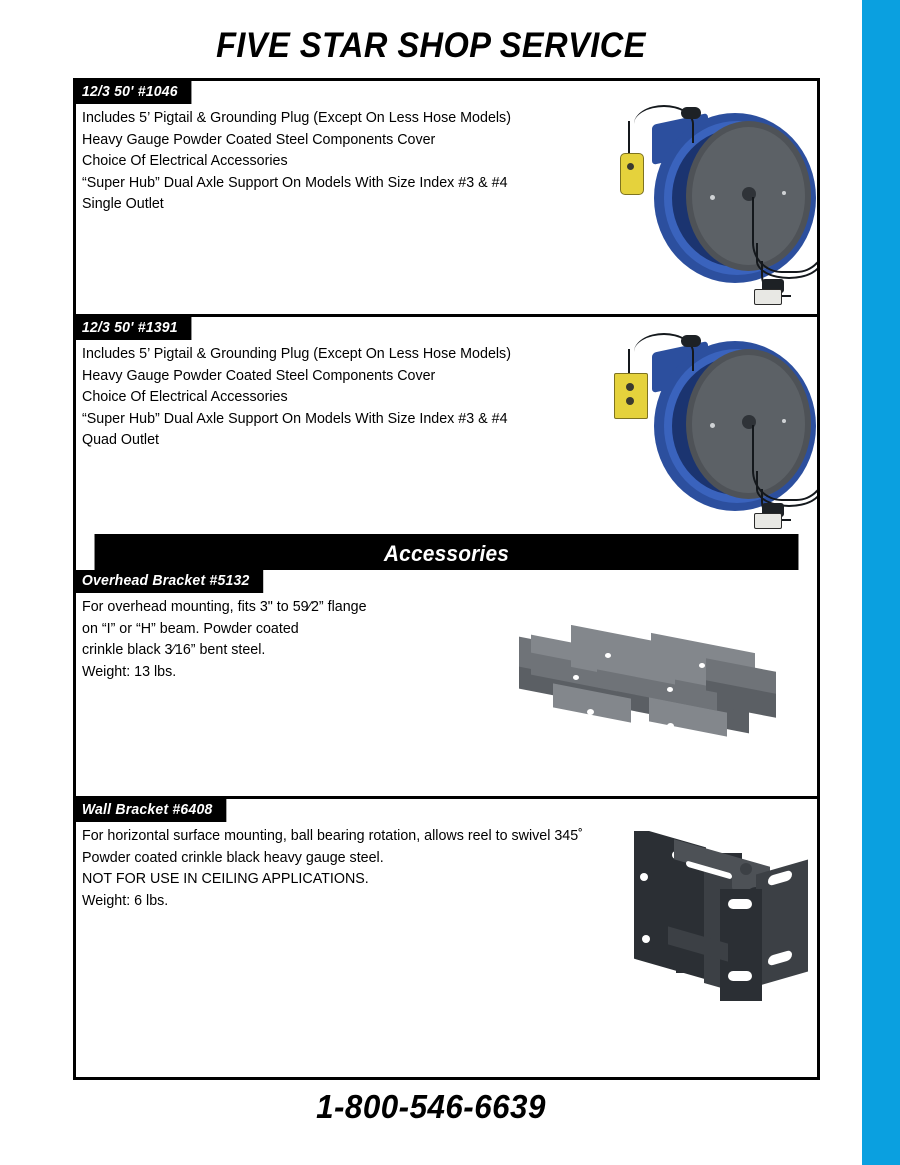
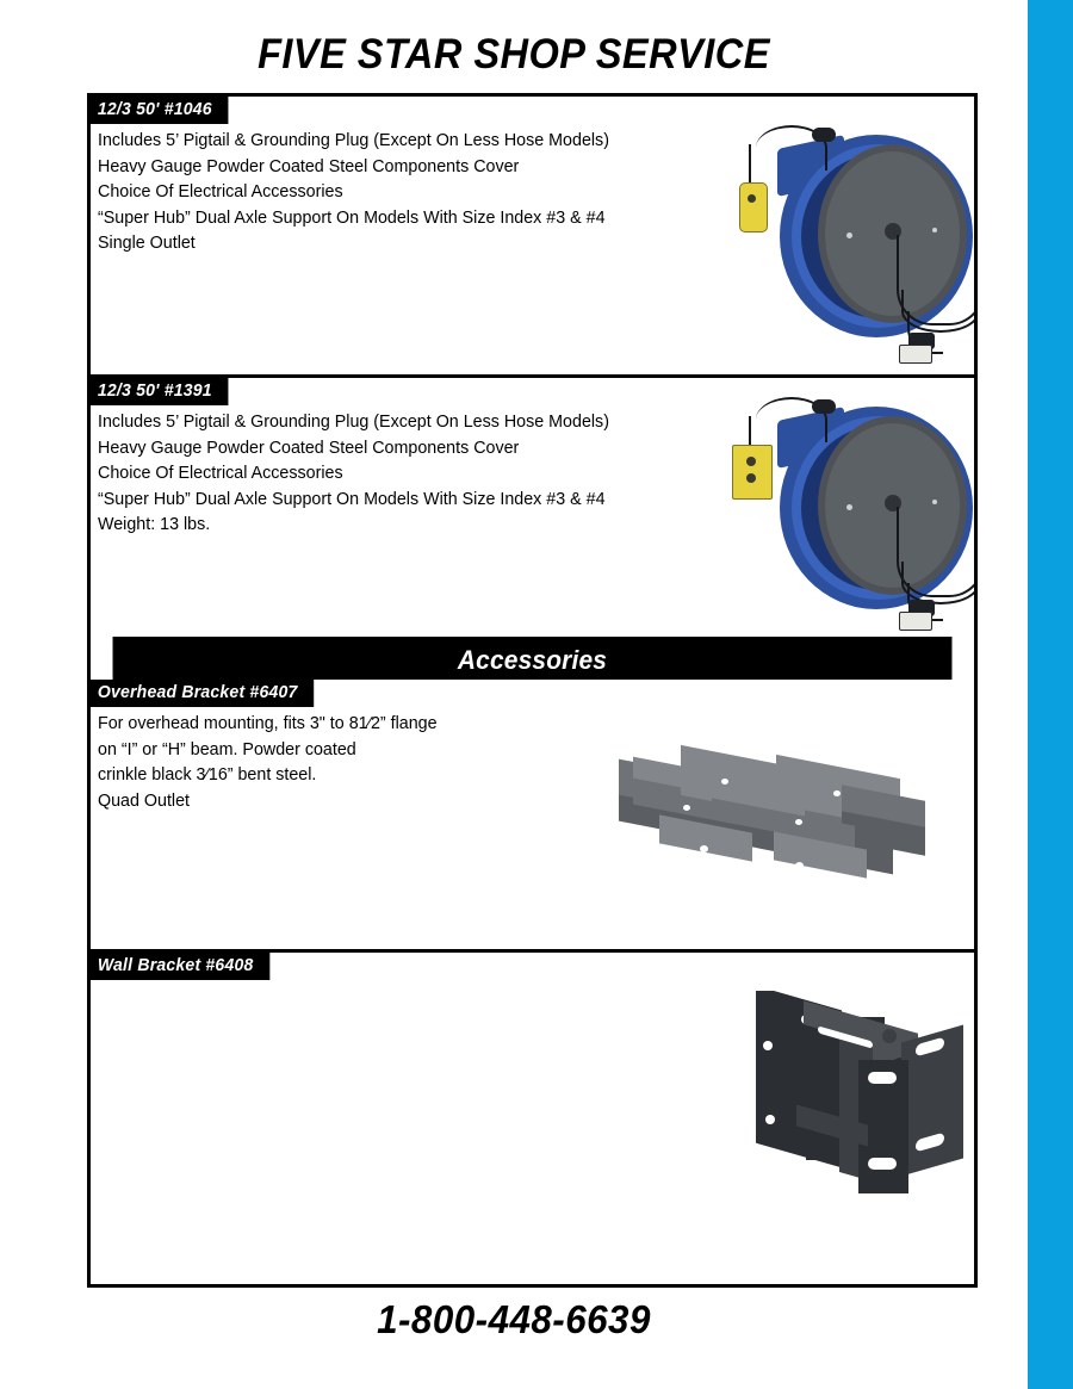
  FIVE STAR SHOP SERVICE
  12/3 50' #1046
  Includes 5’ Pigtail & Grounding Plug (Except On Less Hose Models)
  Heavy Gauge Powder Coated Steel Components Cover
  Choice Of Electrical Accessories
  “Super Hub” Dual Axle Support On Models With Size Index #3 & #4
  Single Outlet
  12/3 50' #1391
  Includes 5’ Pigtail & Grounding Plug (Except On Less Hose Models)
  Heavy Gauge Powder Coated Steel Components Cover
  Choice Of Electrical Accessories
  “Super Hub” Dual Axle Support On Models With Size Index #3 & #4
- Quad Outlet
+ Weight: 13 lbs.
  Accessories
- Overhead Bracket #5132
+ Overhead Bracket #6407
- For overhead mounting, fits 3" to 59⁄2” flange
+ For overhead mounting, fits 3" to 81⁄2” flange
  on “I” or “H” beam. Powder coated
  crinkle black 3⁄16” bent steel.
- Weight: 13 lbs.
+ Quad Outlet
  Wall Bracket #6408
- For horizontal surface mounting, ball bearing rotation, allows reel to swivel 345˚
- Powder coated crinkle black heavy gauge steel.
- NOT FOR USE IN CEILING APPLICATIONS.
- Weight: 6 lbs.
- 1-800-546-6639
+ 1-800-448-6639
